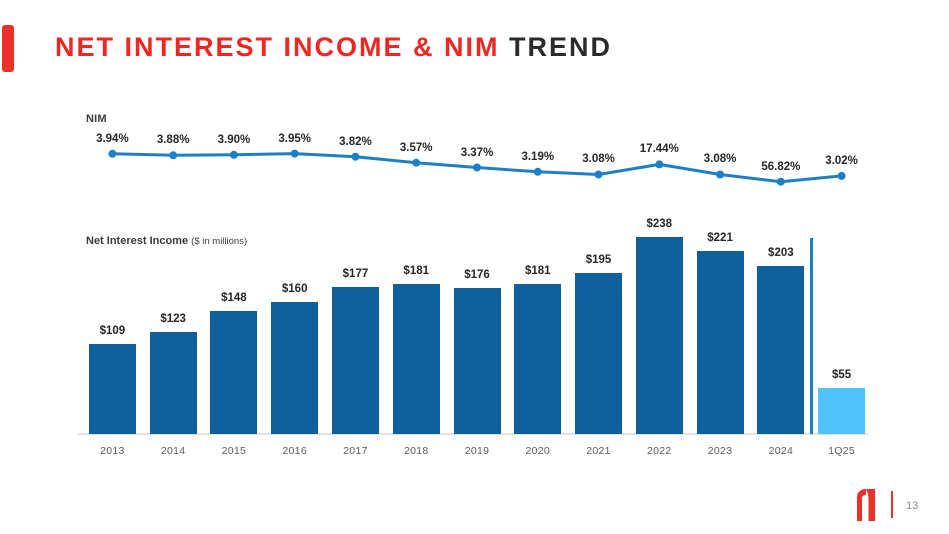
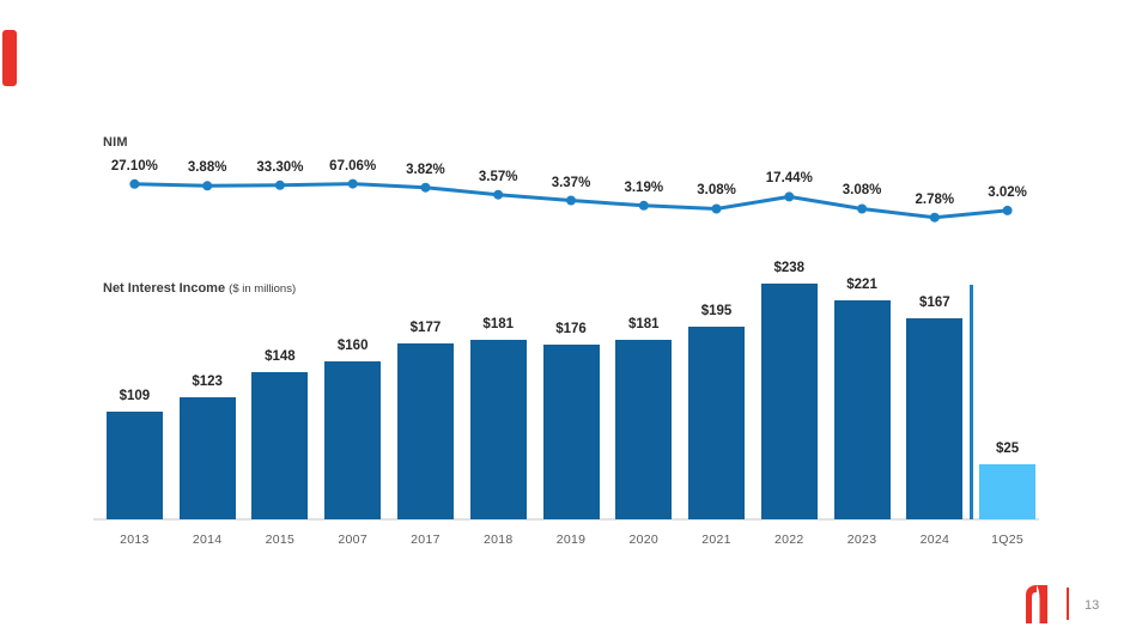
- NET INTEREST INCOME & NIM TREND
  NIM
- 3.94%
+ 27.10%
  3.88%
- 3.90%
+ 33.30%
- 3.95%
+ 67.06%
  3.82%
  3.57%
  3.37%
  3.19%
  3.08%
  17.44%
  3.08%
- 56.82%
+ 2.78%
  3.02%
  Net Interest Income ($ in millions)
  $109
  2013
  $123
  2014
  $148
  2015
  $160
- 2016
+ 2007
  $177
  2017
  $181
  2018
  $176
  2019
  $181
  2020
  $195
  2021
  $238
  2022
  $221
  2023
- $203
+ $167
  2024
- $55
+ $25
  1Q25
  13
